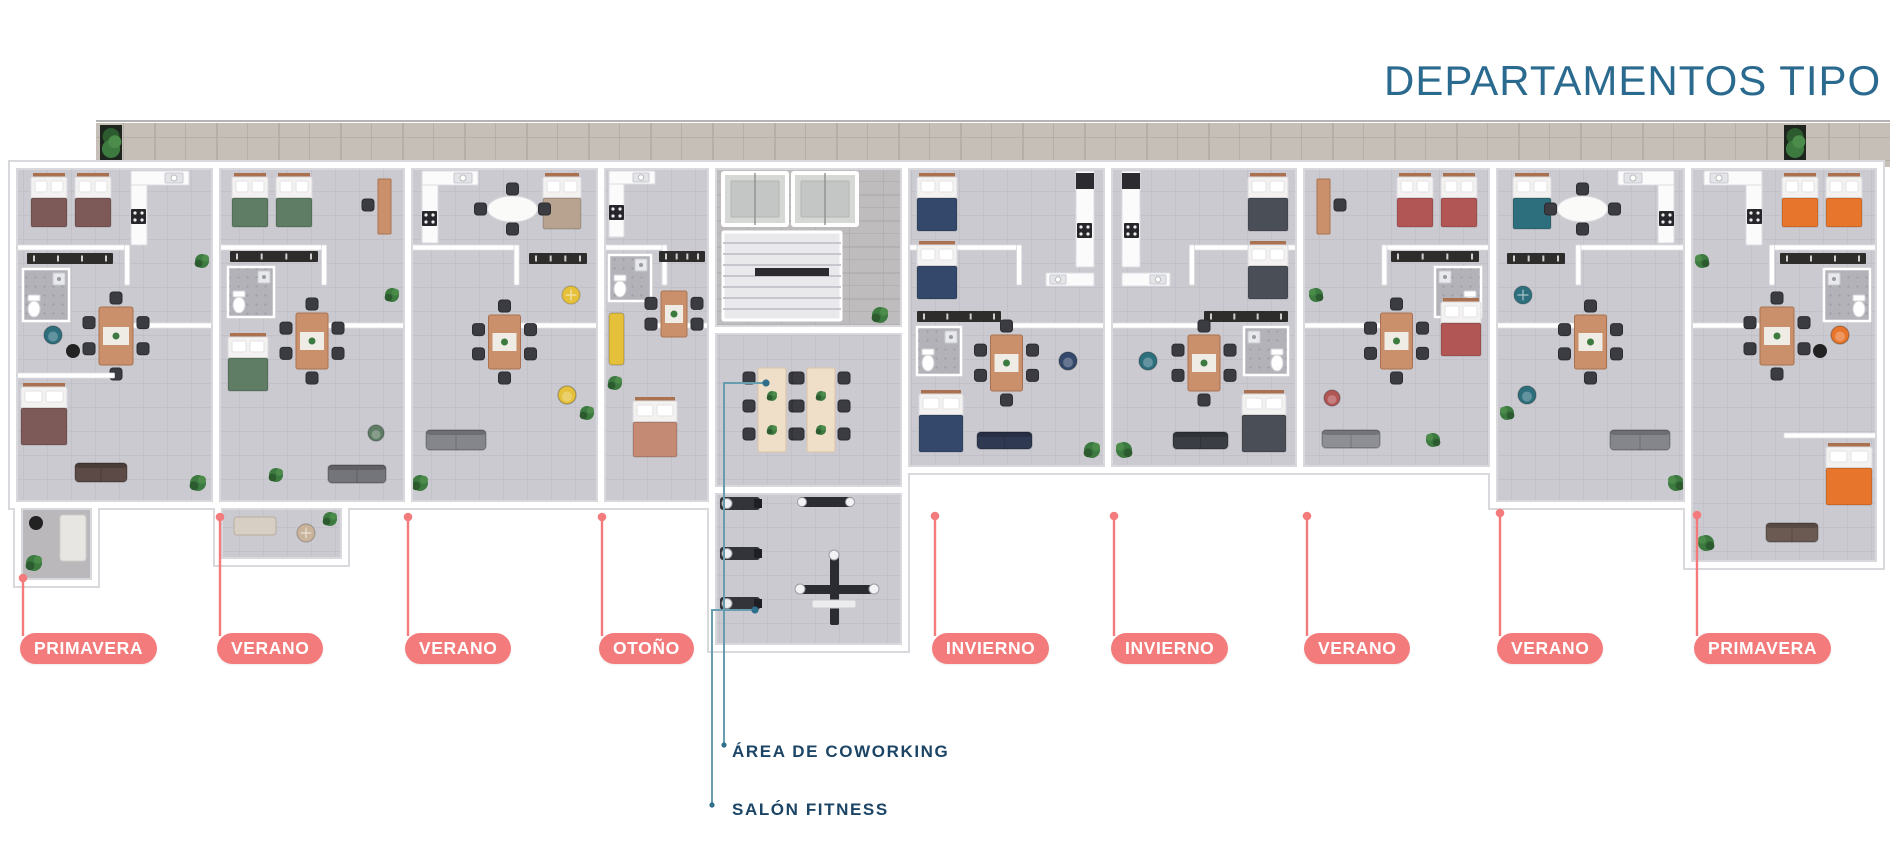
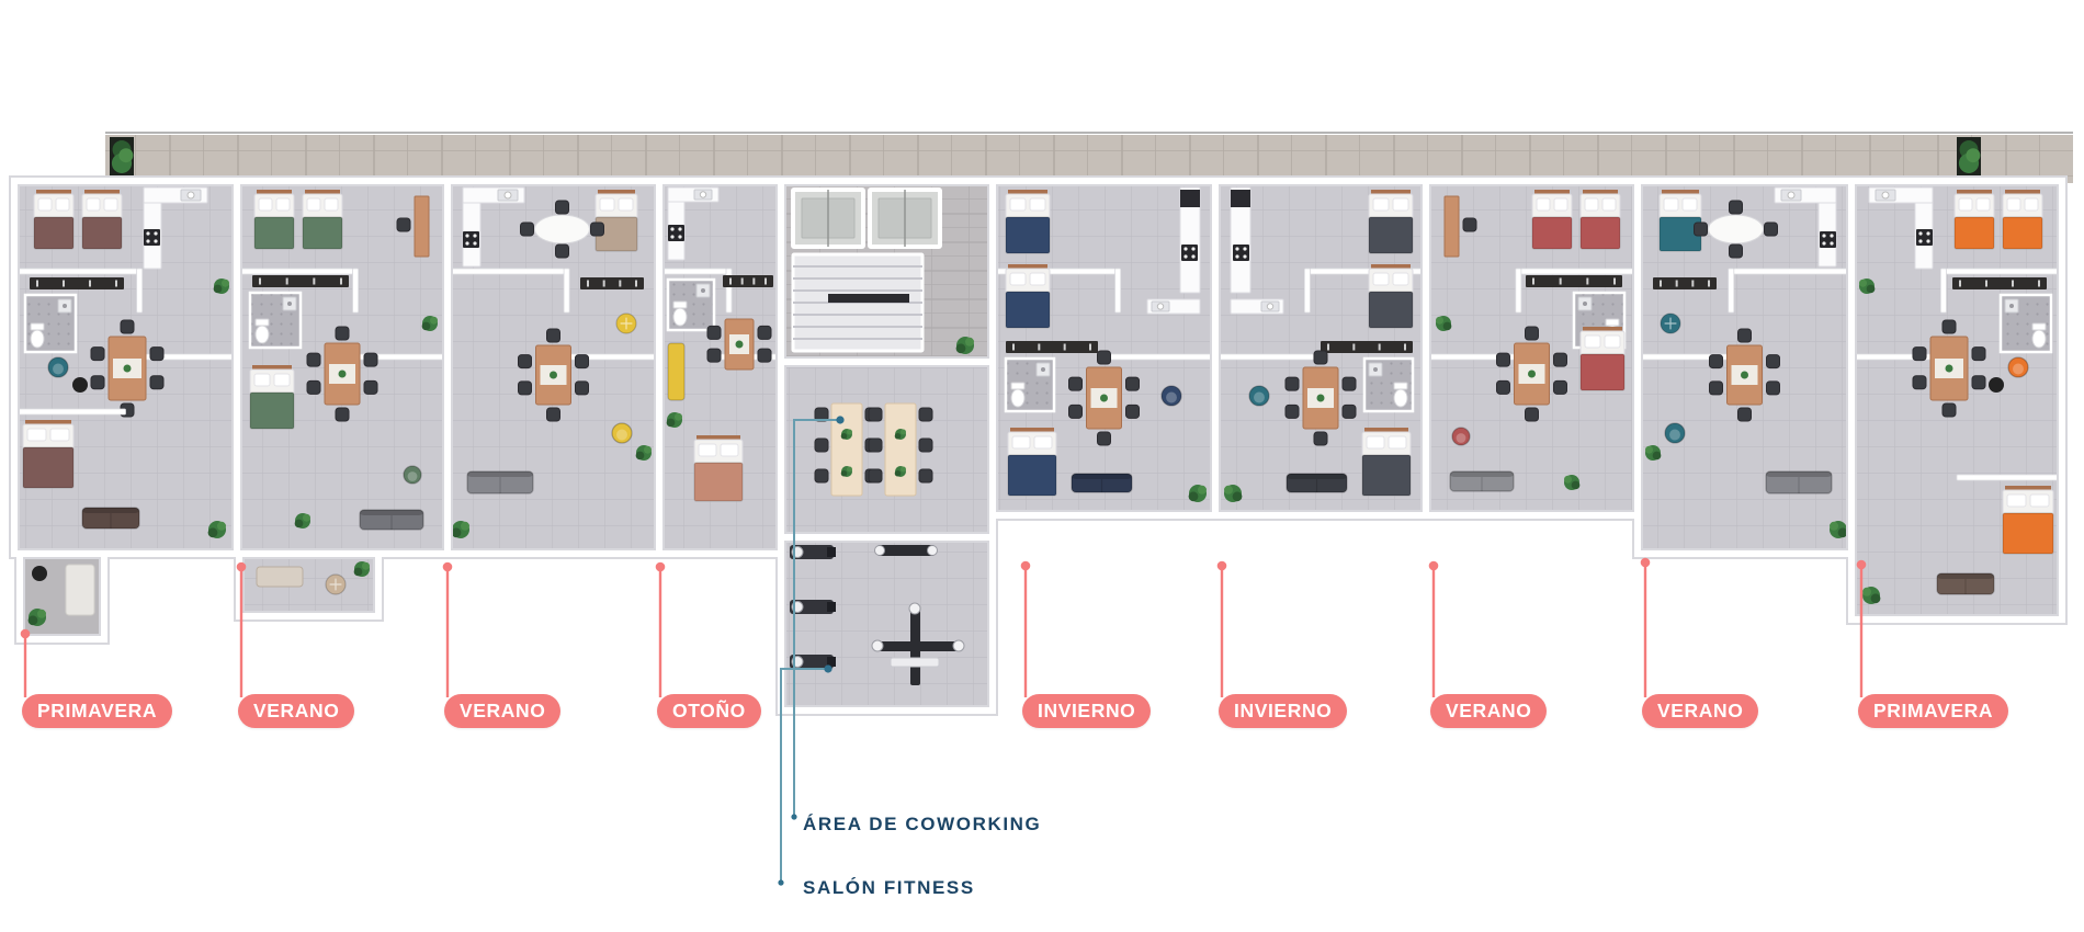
- DEPARTAMENTOS TIPO
  ÁREA DE COWORKING
  SALÓN FITNESS
  PRIMAVERA
  VERANO
  VERANO
  OTOÑO
  INVIERNO
  INVIERNO
  VERANO
  VERANO
  PRIMAVERA
